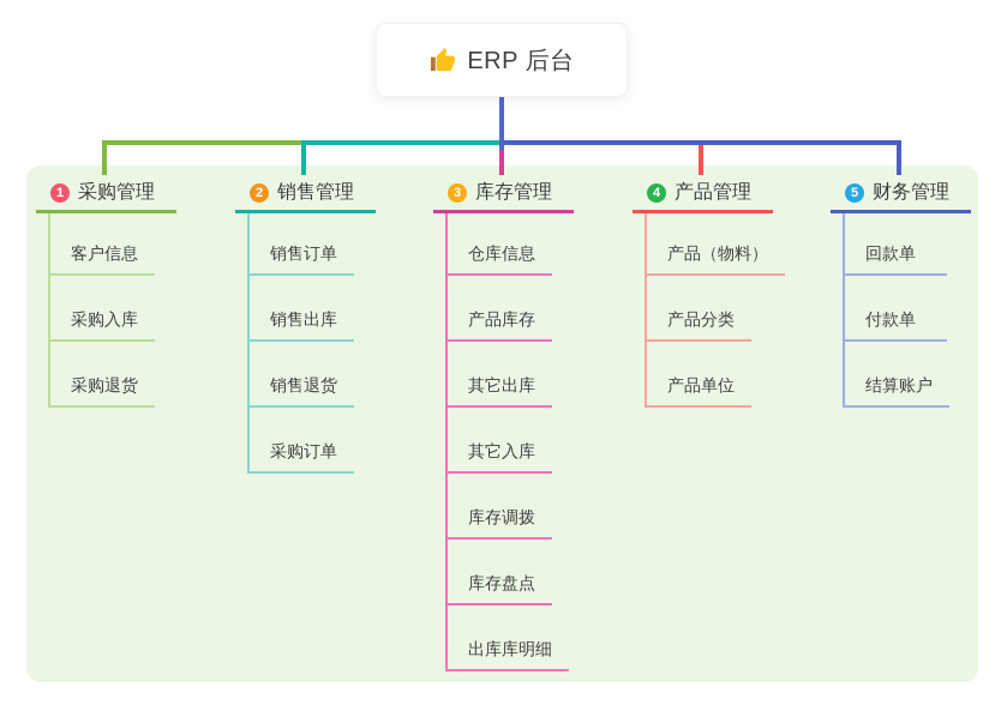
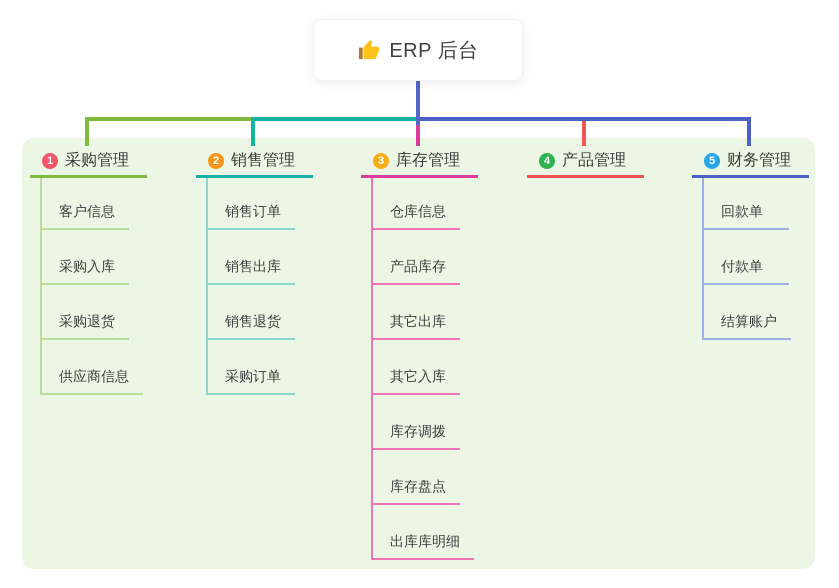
  ERP 后台
  1
  采购管理
  客户信息
  采购入库
  采购退货
+ 供应商信息
  2
  销售管理
  销售订单
  销售出库
  销售退货
  采购订单
  3
  库存管理
  仓库信息
  产品库存
  其它出库
  其它入库
  库存调拨
  库存盘点
  出库库明细
  4
  产品管理
- 产品（物料）
- 产品分类
- 产品单位
  5
  财务管理
  回款单
  付款单
  结算账户
